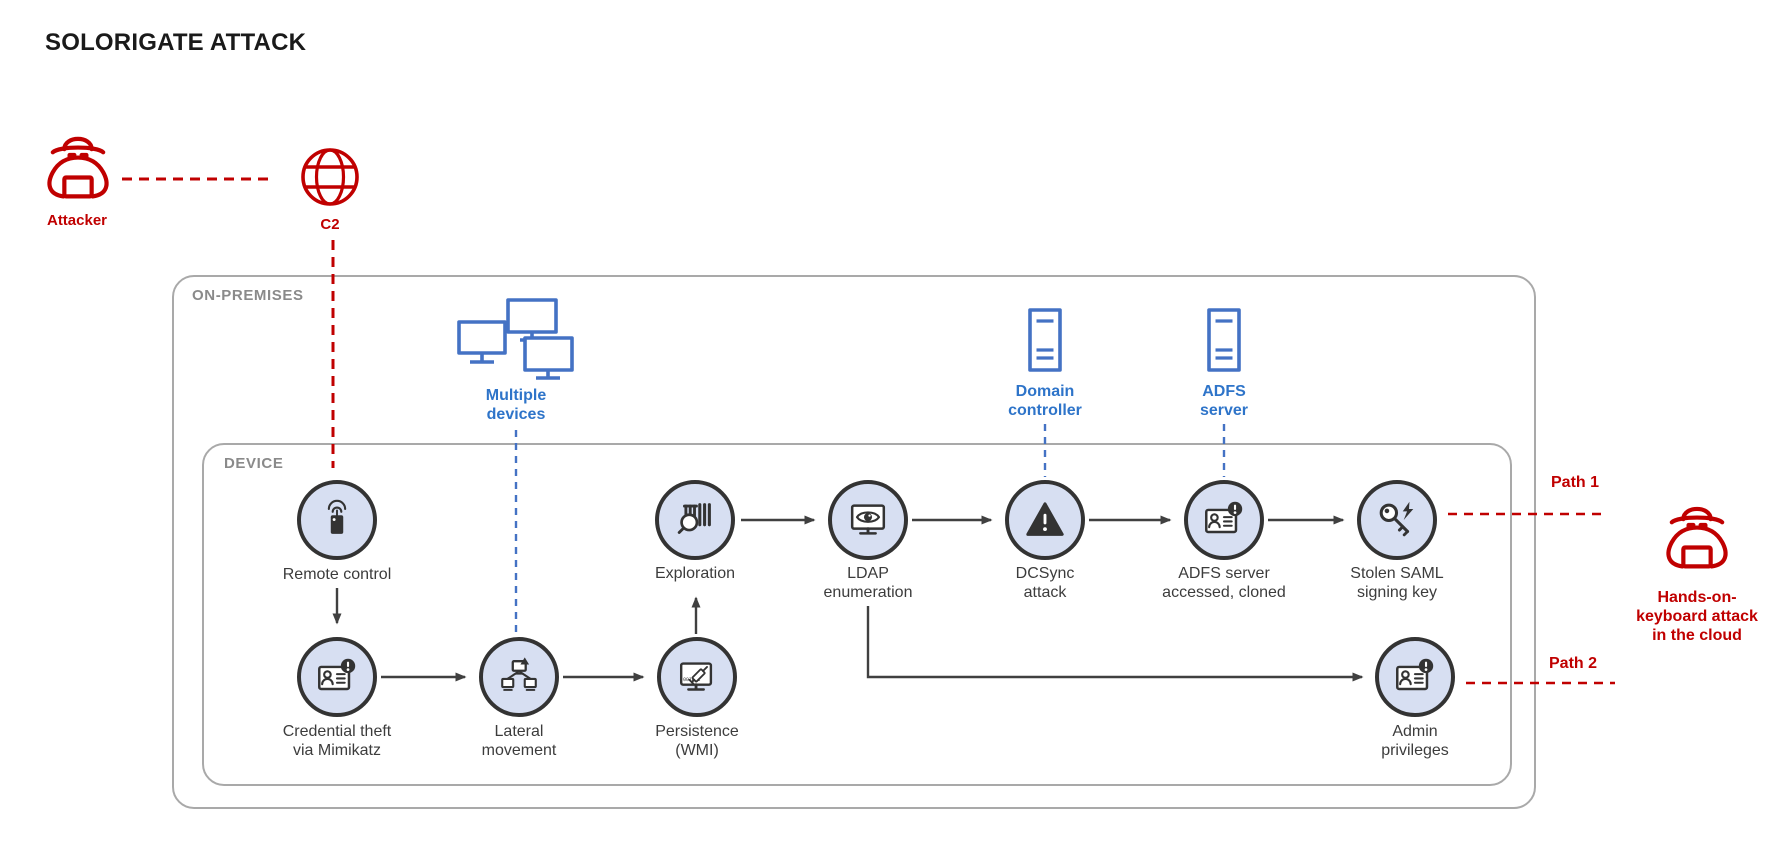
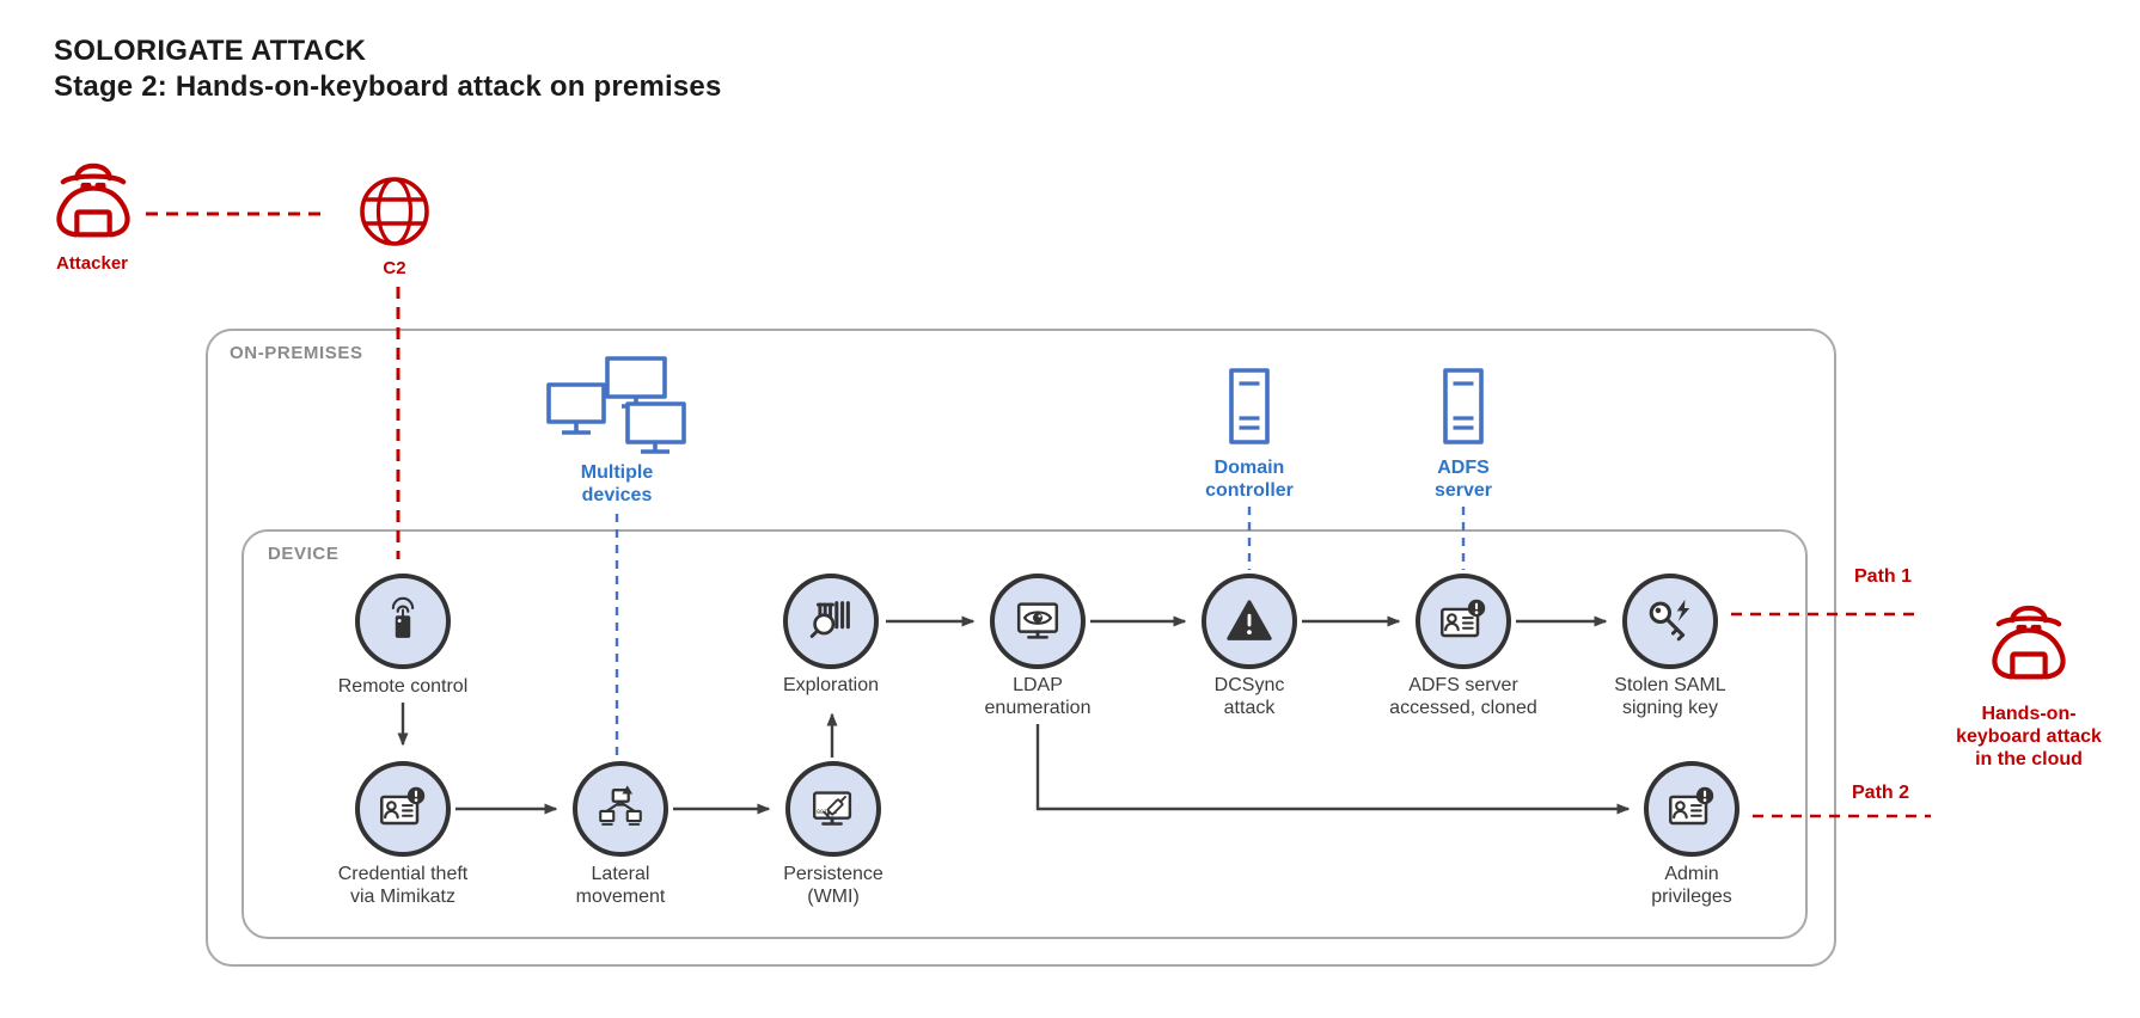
  SOLORIGATE ATTACK
+ Stage 2: Hands-on-keyboard attack on premises
  ON-PREMISES
  DEVICE
  Attacker
  C2
  Multiple
  devices
  Domain
  controller
  ADFS
  server
  Remote control
  Exploration
  LDAP
  enumeration
  DCSync
  attack
  ADFS server
  accessed, cloned
  Stolen SAML
  signing key
  Credential theft
  via Mimikatz
  Lateral
  movement
  Persistence
  (WMI)
  Admin
  privileges
  Path 1
  Path 2
  Hands-on-
  keyboard attack
  in the cloud
